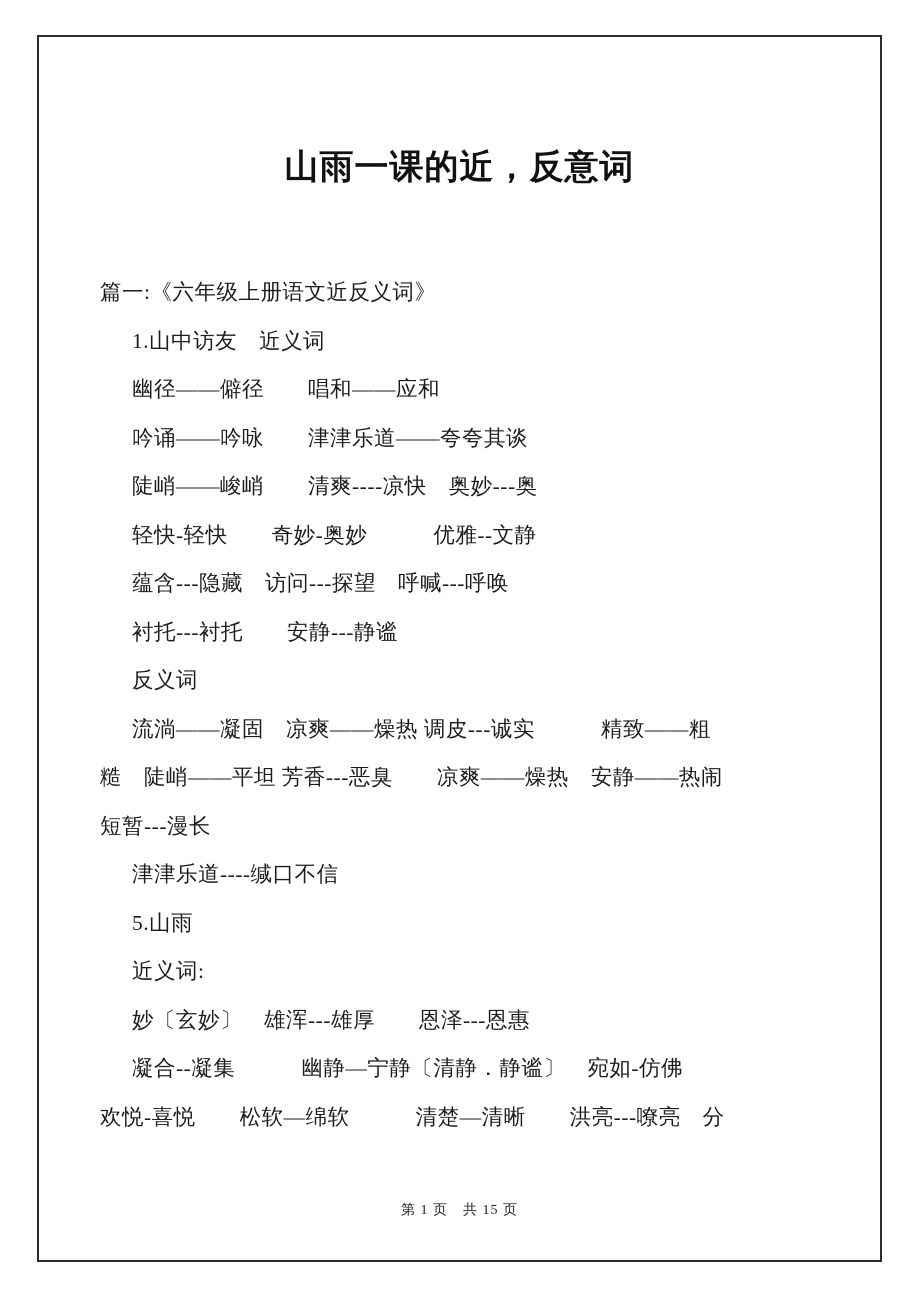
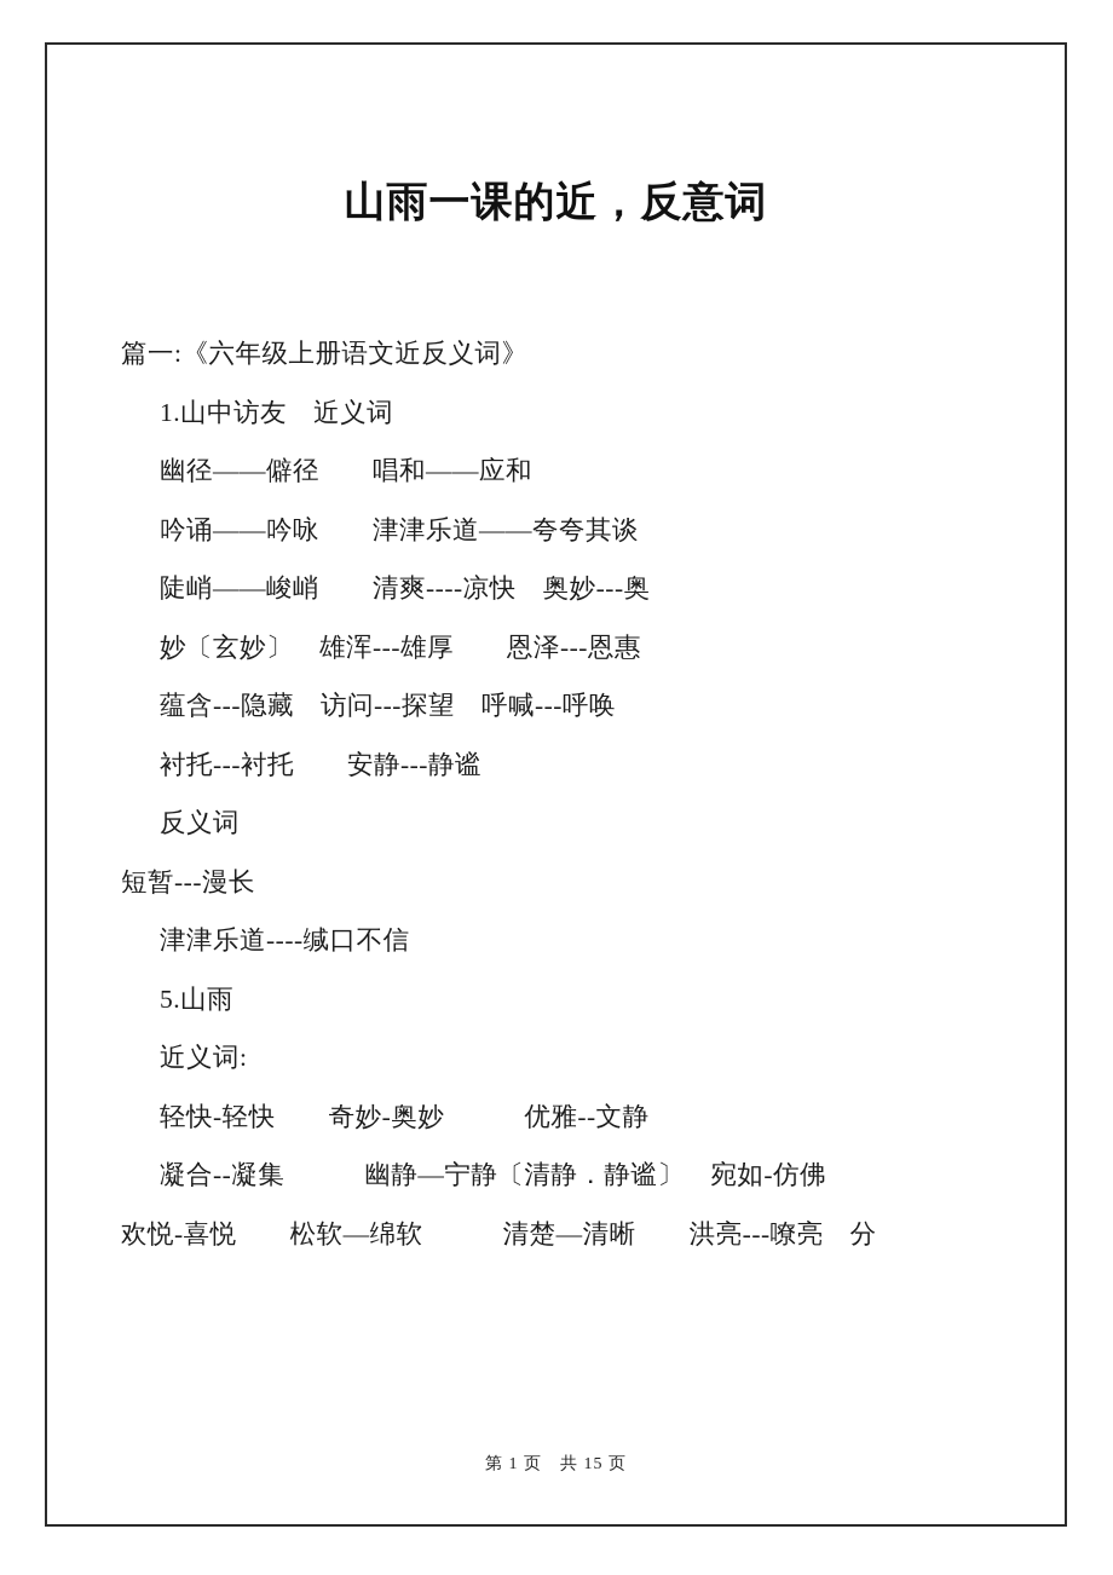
  山雨一课的近，反意词
  篇一:《六年级上册语文近反义词》
  1.山中访友 近义词
  幽径——僻径 唱和——应和
  吟诵——吟咏 津津乐道——夸夸其谈
  陡峭——峻峭 清爽----凉快 奥妙---奥
- 轻快-轻快 奇妙-奥妙 优雅--文静
+ 妙〔玄妙〕 雄浑---雄厚 恩泽---恩惠
  蕴含---隐藏 访问---探望 呼喊---呼唤
  衬托---衬托 安静---静谧
  反义词
- 流淌——凝固 凉爽——燥热 调皮---诚实 精致——粗
- 糙 陡峭——平坦 芳香---恶臭 凉爽——燥热 安静——热闹
  短暂---漫长
  津津乐道----缄口不信
  5.山雨
  近义词:
- 妙〔玄妙〕 雄浑---雄厚 恩泽---恩惠
+ 轻快-轻快 奇妙-奥妙 优雅--文静
  凝合--凝集 幽静—宁静〔清静．静谧〕 宛如-仿佛
  欢悦-喜悦 松软—绵软 清楚—清晰 洪亮---嘹亮 分
  第 1 页 共 15 页
